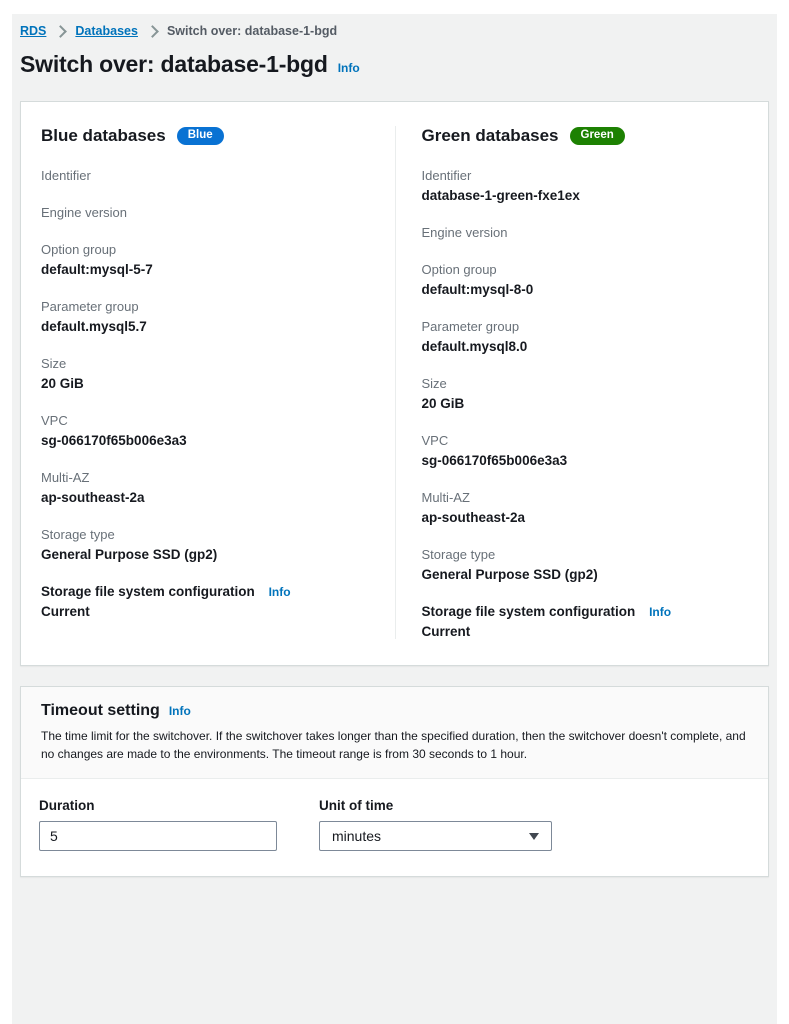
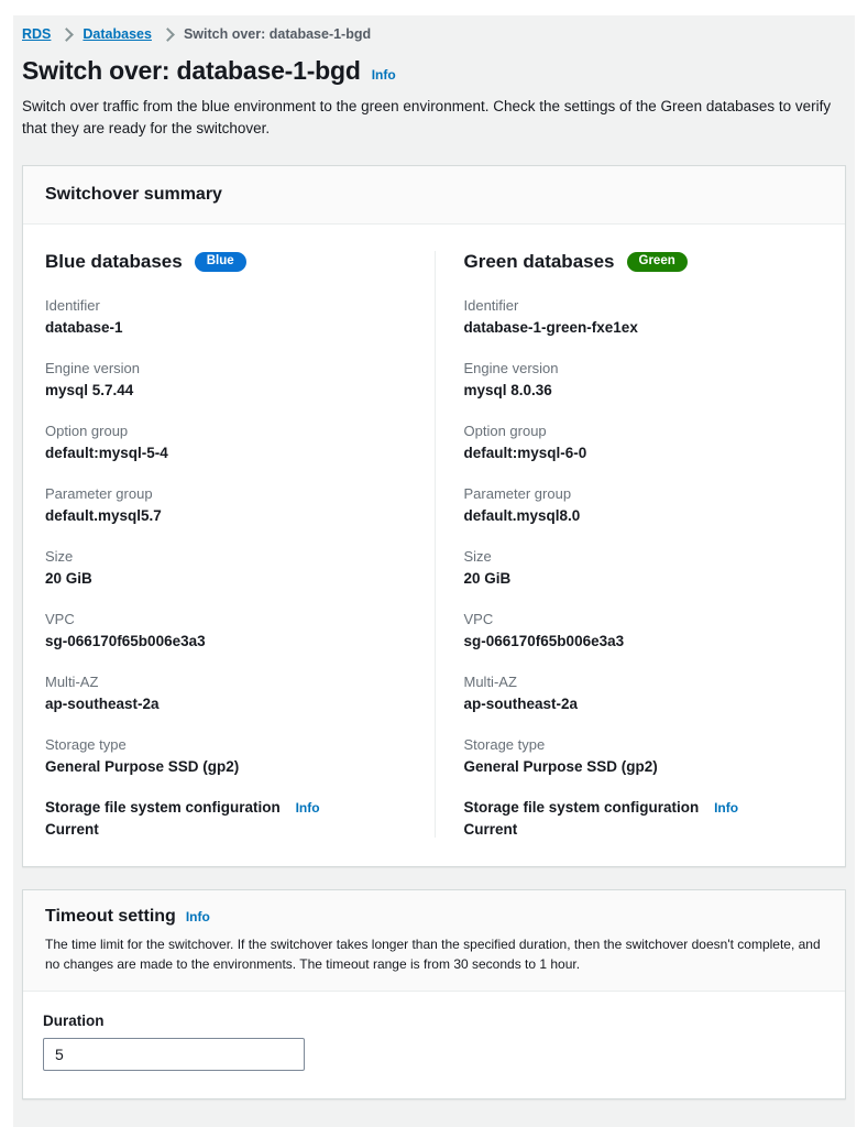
  RDS
  Databases
  Switch over: database-1-bgd
  Switch over: database-1-bgd
  Info
+ Switch over traffic from the blue environment to the green environment. Check the settings of the Green databases to verify that they are ready for the switchover.
+ Switchover summary
  Blue databases
  Blue
  Identifier
+ database-1
  Engine version
+ mysql 5.7.44
  Option group
- default:mysql-5-7
+ default:mysql-5-4
  Parameter group
  default.mysql5.7
  Size
  20 GiB
  VPC
  sg-066170f65b006e3a3
  Multi-AZ
  ap-southeast-2a
  Storage type
  General Purpose SSD (gp2)
  Storage file system configuration Info
  Current
  Green databases
  Green
  Identifier
  database-1-green-fxe1ex
  Engine version
+ mysql 8.0.36
  Option group
- default:mysql-8-0
+ default:mysql-6-0
  Parameter group
  default.mysql8.0
  Size
  20 GiB
  VPC
  sg-066170f65b006e3a3
  Multi-AZ
  ap-southeast-2a
  Storage type
  General Purpose SSD (gp2)
  Storage file system configuration Info
  Current
  Timeout setting
  Info
  The time limit for the switchover. If the switchover takes longer than the specified duration, then the switchover doesn't complete, and no changes are made to the environments. The timeout range is from 30 seconds to 1 hour.
  Duration
  5
- Unit of time
- minutes
